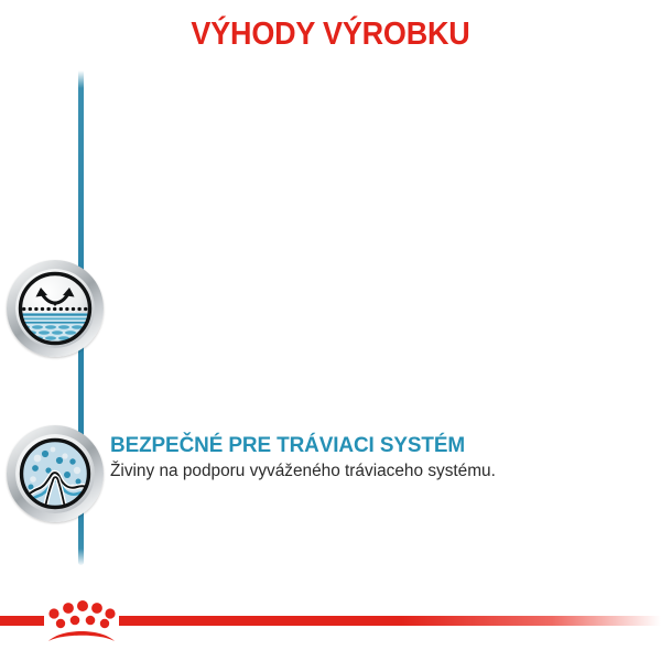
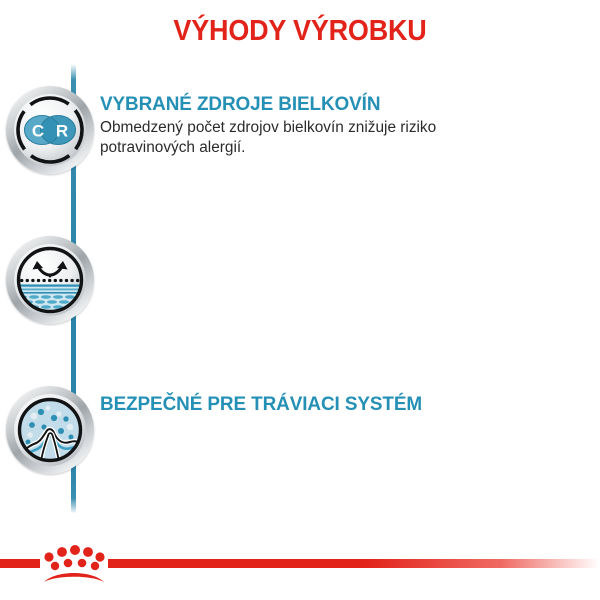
  VÝHODY VÝROBKU
+ C
+ R
+ VYBRANÉ ZDROJE BIELKOVÍN
+ Obmedzený počet zdrojov bielkovín znižuje riziko potravinových alergií.
  BEZPEČNÉ PRE TRÁVIACI SYSTÉM
- Živiny na podporu vyváženého tráviaceho systému.
